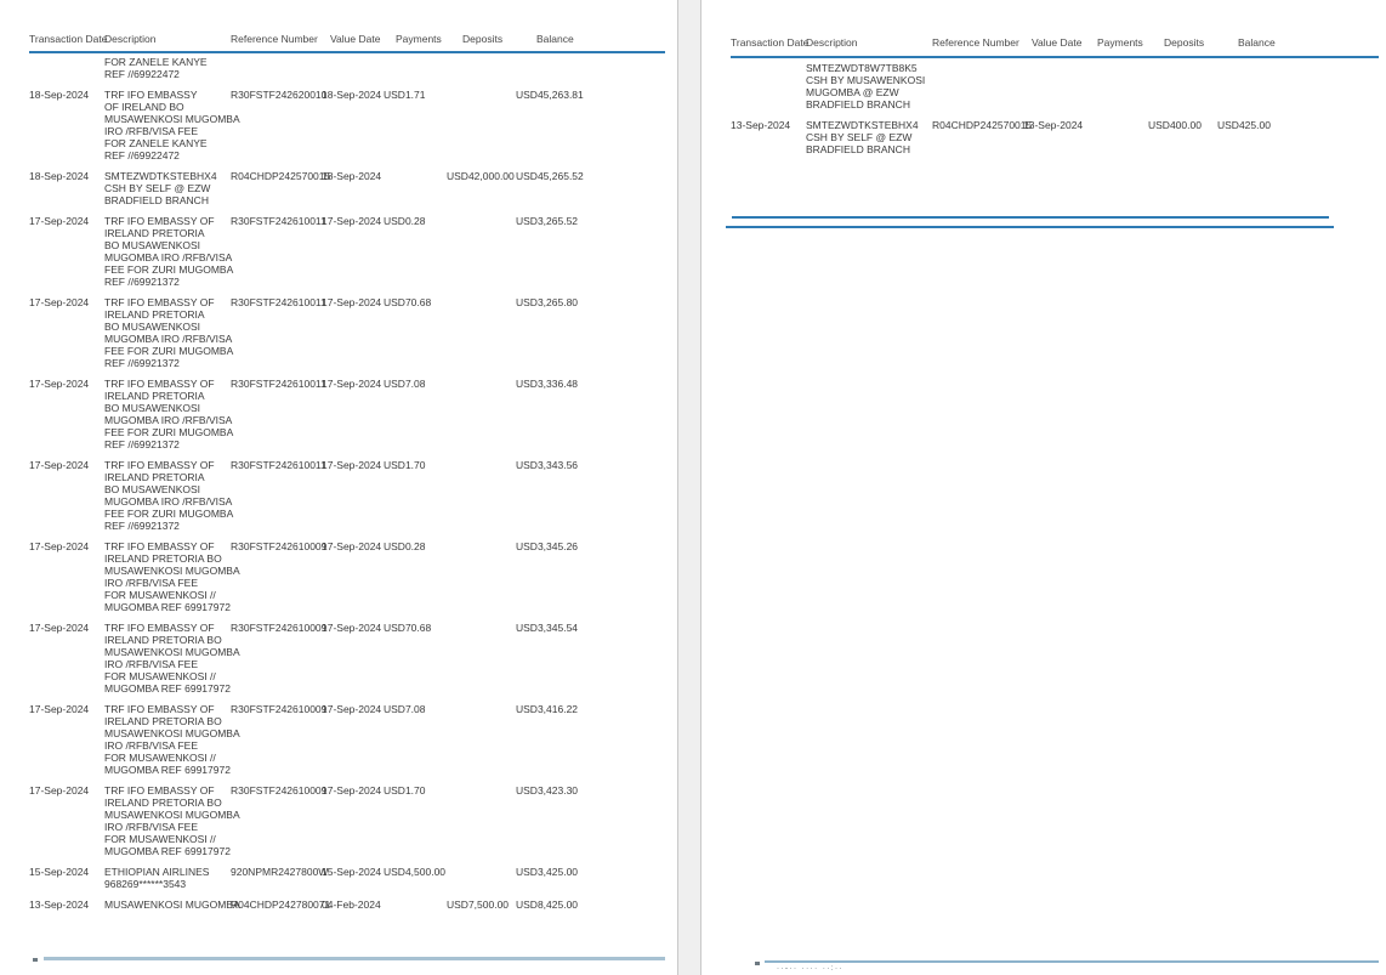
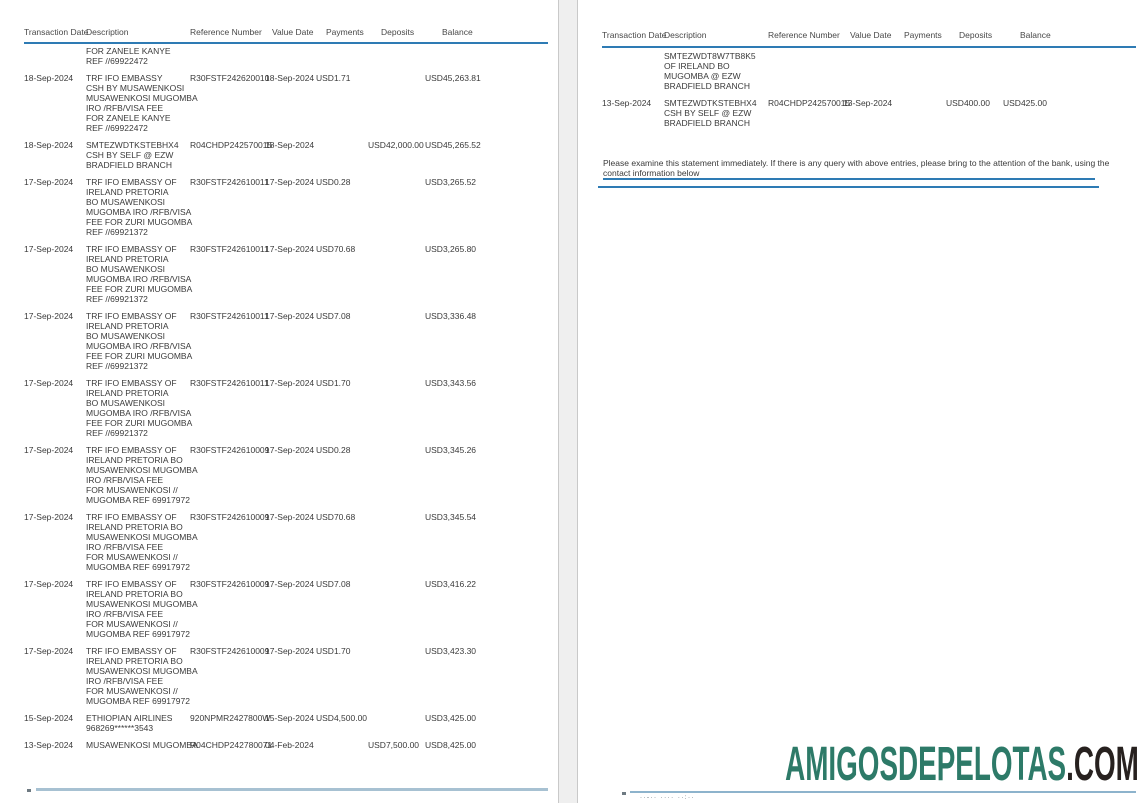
  Transaction Date
  Description
  Reference Number
  Value Date
  Payments
  Deposits
  Balance
  FOR ZANELE KANYE
  REF //69922472
  TRF IFO EMBASSY
- OF IRELAND BO
+ CSH BY MUSAWENKOSI
  MUSAWENKOSI MUGOMBA
  IRO /RFB/VISA FEE
  FOR ZANELE KANYE
  REF //69922472
  18-Sep-2024
  R30FSTF242620010
  18-Sep-2024
  USD1.71
  USD45,263.81
  SMTEZWDTKSTEBHX4
  CSH BY SELF @ EZW
  BRADFIELD BRANCH
  18-Sep-2024
  R04CHDP242570015
  18-Sep-2024
  USD42,000.00
  USD45,265.52
  TRF IFO EMBASSY OF
  IRELAND PRETORIA
  BO MUSAWENKOSI
  MUGOMBA IRO /RFB/VISA
  FEE FOR ZURI MUGOMBA
  REF //69921372
  17-Sep-2024
  R30FSTF242610011
  17-Sep-2024
  USD0.28
  USD3,265.52
  TRF IFO EMBASSY OF
  IRELAND PRETORIA
  BO MUSAWENKOSI
  MUGOMBA IRO /RFB/VISA
  FEE FOR ZURI MUGOMBA
  REF //69921372
  17-Sep-2024
  R30FSTF242610011
  17-Sep-2024
  USD70.68
  USD3,265.80
  TRF IFO EMBASSY OF
  IRELAND PRETORIA
  BO MUSAWENKOSI
  MUGOMBA IRO /RFB/VISA
  FEE FOR ZURI MUGOMBA
  REF //69921372
  17-Sep-2024
  R30FSTF242610011
  17-Sep-2024
  USD7.08
  USD3,336.48
  TRF IFO EMBASSY OF
  IRELAND PRETORIA
  BO MUSAWENKOSI
  MUGOMBA IRO /RFB/VISA
  FEE FOR ZURI MUGOMBA
  REF //69921372
  17-Sep-2024
  R30FSTF242610011
  17-Sep-2024
  USD1.70
  USD3,343.56
  TRF IFO EMBASSY OF
  IRELAND PRETORIA BO
  MUSAWENKOSI MUGOMBA
  IRO /RFB/VISA FEE
  FOR MUSAWENKOSI //
  MUGOMBA REF 69917972
  17-Sep-2024
  R30FSTF242610009
  17-Sep-2024
  USD0.28
  USD3,345.26
  TRF IFO EMBASSY OF
  IRELAND PRETORIA BO
  MUSAWENKOSI MUGOMBA
  IRO /RFB/VISA FEE
  FOR MUSAWENKOSI //
  MUGOMBA REF 69917972
  17-Sep-2024
  R30FSTF242610009
  17-Sep-2024
  USD70.68
  USD3,345.54
  TRF IFO EMBASSY OF
  IRELAND PRETORIA BO
  MUSAWENKOSI MUGOMBA
  IRO /RFB/VISA FEE
  FOR MUSAWENKOSI //
  MUGOMBA REF 69917972
  17-Sep-2024
  R30FSTF242610009
  17-Sep-2024
  USD7.08
  USD3,416.22
  TRF IFO EMBASSY OF
  IRELAND PRETORIA BO
  MUSAWENKOSI MUGOMBA
  IRO /RFB/VISA FEE
  FOR MUSAWENKOSI //
  MUGOMBA REF 69917972
  17-Sep-2024
  R30FSTF242610009
  17-Sep-2024
  USD1.70
  USD3,423.30
  ETHIOPIAN AIRLINES
  968269******3543
  15-Sep-2024
  920NPMR2427800W
  15-Sep-2024
  USD4,500.00
  USD3,425.00
  MUSAWENKOSI MUGOMBA
  13-Sep-2024
  R04CHDP242780071
  04-Feb-2024
  USD7,500.00
  USD8,425.00
  Transaction Date
  Description
  Reference Number
  Value Date
  Payments
  Deposits
  Balance
  SMTEZWDT8W7TB8K5
- CSH BY MUSAWENKOSI
+ OF IRELAND BO
  MUGOMBA @ EZW
  BRADFIELD BRANCH
  SMTEZWDTKSTEBHX4
  CSH BY SELF @ EZW
  BRADFIELD BRANCH
  13-Sep-2024
  R04CHDP242570015
  13-Sep-2024
  USD400.00
  USD425.00
+ Please examine this statement immediately. If there is any query with above entries, please bring to the attention of the bank, using the
+ contact information below
+ AMIGOSDEPELOTAS.COM
